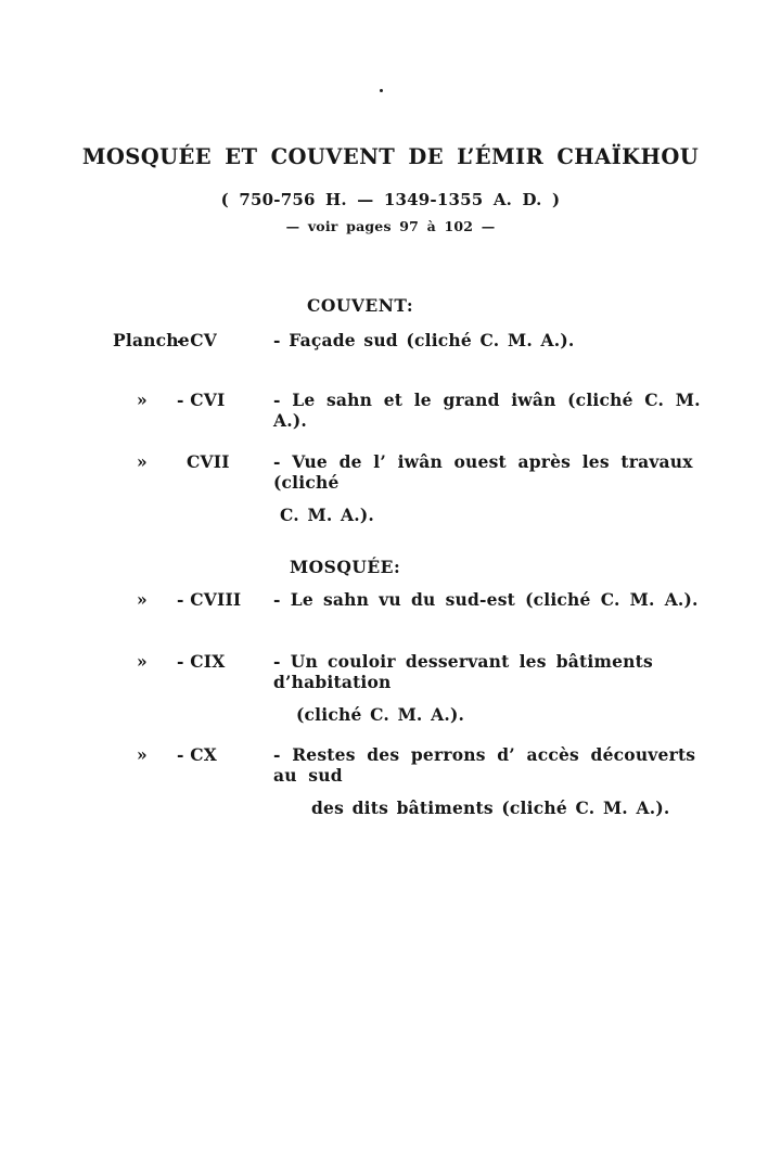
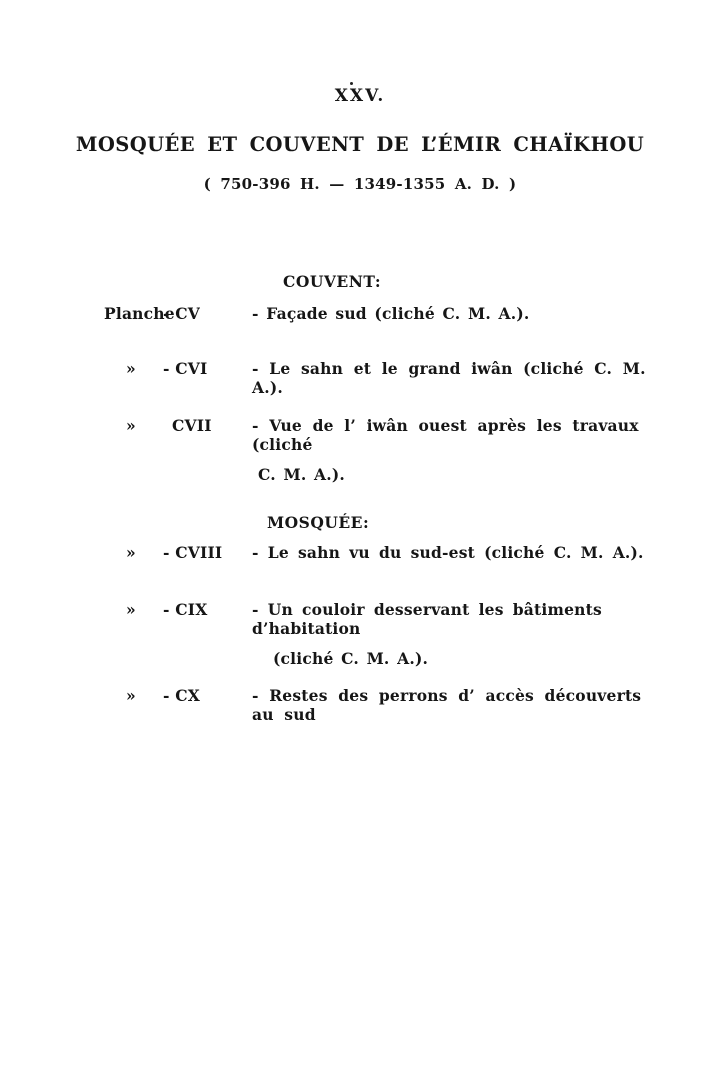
+ XXV.
  MOSQUÉE ET COUVENT DE L’ÉMIR CHAÏKHOU
- ( 750-756 H. — 1349-1355 A. D. )
+ ( 750-396 H. — 1349-1355 A. D. )
- — voir pages 97 à 102 —
  COUVENT:
  Planche
  - CV
  - Façade sud (cliché C. M. A.).
  »
  - CVI
  - Le sahn et le grand iwân (cliché C. M. A.).
  »
  CVII
  - Vue de l’ iwân ouest après les travaux (cliché
  C. M. A.).
  MOSQUÉE:
  »
  - CVIII
  - Le sahn vu du sud-est (cliché C. M. A.).
  »
  - CIX
  - Un couloir desservant les bâtiments d’habitation
  (cliché C. M. A.).
  »
  - CX
  - Restes des perrons d’ accès découverts au sud
- des dits bâtiments (cliché C. M. A.).
